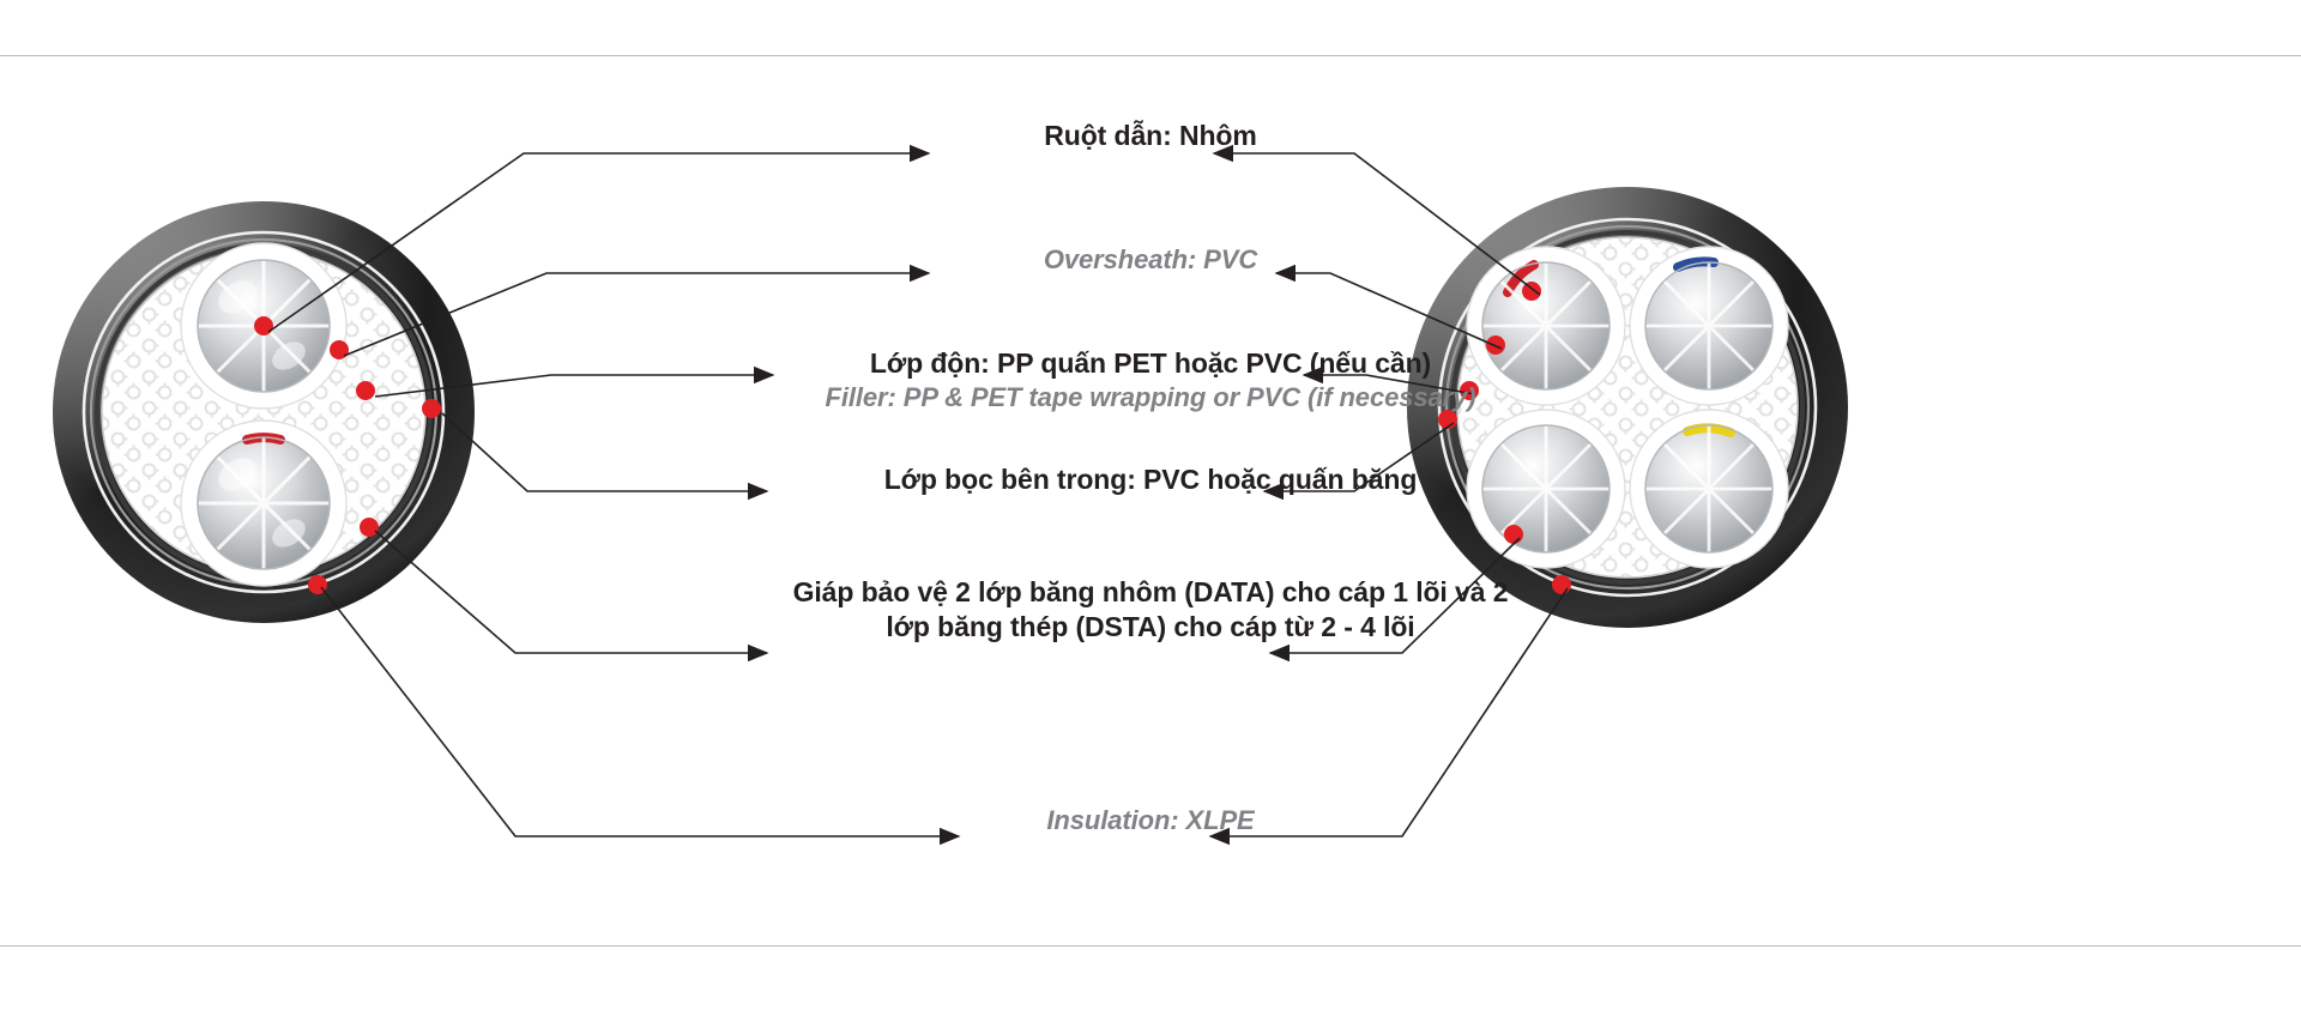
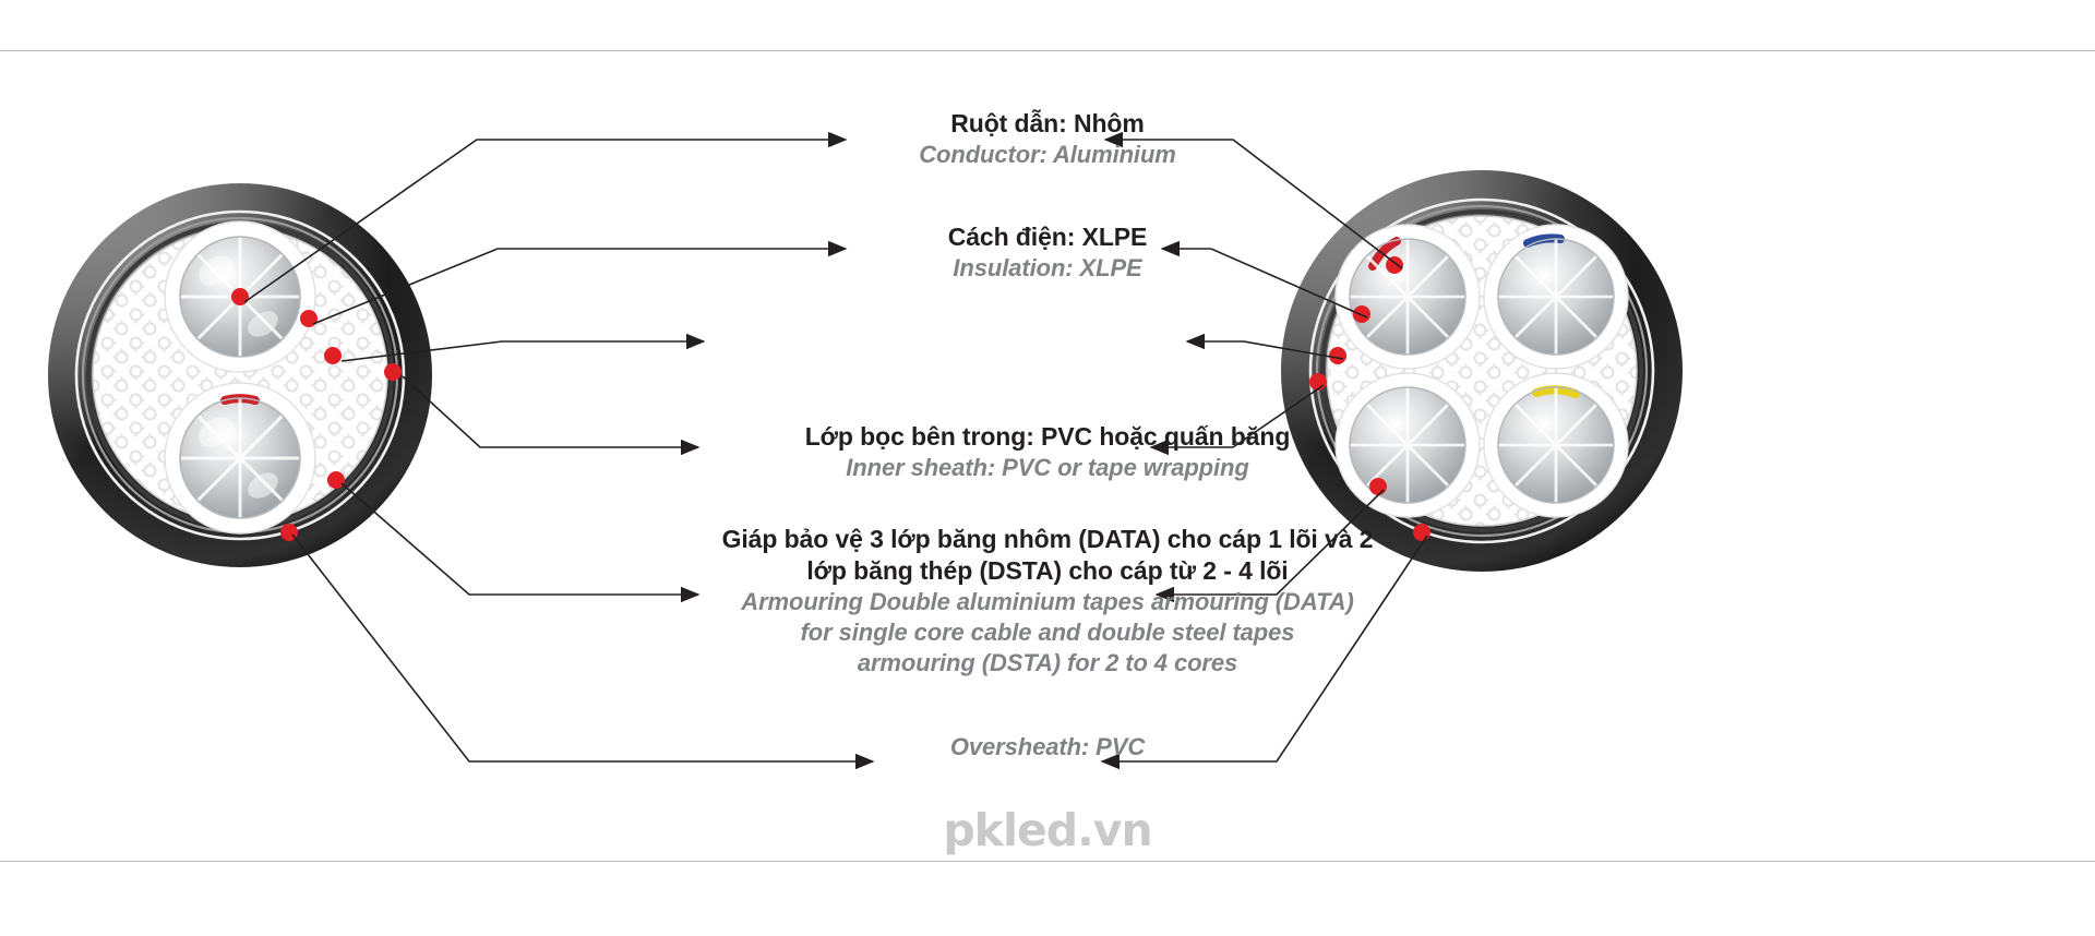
  Ruột dẫn: Nhôm
+ Conductor: Aluminium
+ Cách điện: XLPE
- Oversheath: PVC
+ Insulation: XLPE
- Lớp độn: PP quấn PET hoặc PVC (nếu cần)
- Filler: PP & PET tape wrapping or PVC (if necessary)
  Lớp bọc bên trong: PVC hoặc quấn băng
+ Inner sheath: PVC or tape wrapping
- Giáp bảo vệ 2 lớp băng nhôm (DATA) cho cáp 1 lõi và 2 lớp băng thép (DSTA) cho cáp từ 2 - 4 lõi
+ Giáp bảo vệ 3 lớp băng nhôm (DATA) cho cáp 1 lõi và 2 lớp băng thép (DSTA) cho cáp từ 2 - 4 lõi
+ Armouring Double aluminium tapes armouring (DATA) for single core cable and double steel tapes armouring (DSTA) for 2 to 4 cores
- Insulation: XLPE
+ Oversheath: PVC
+ pkled.vn
